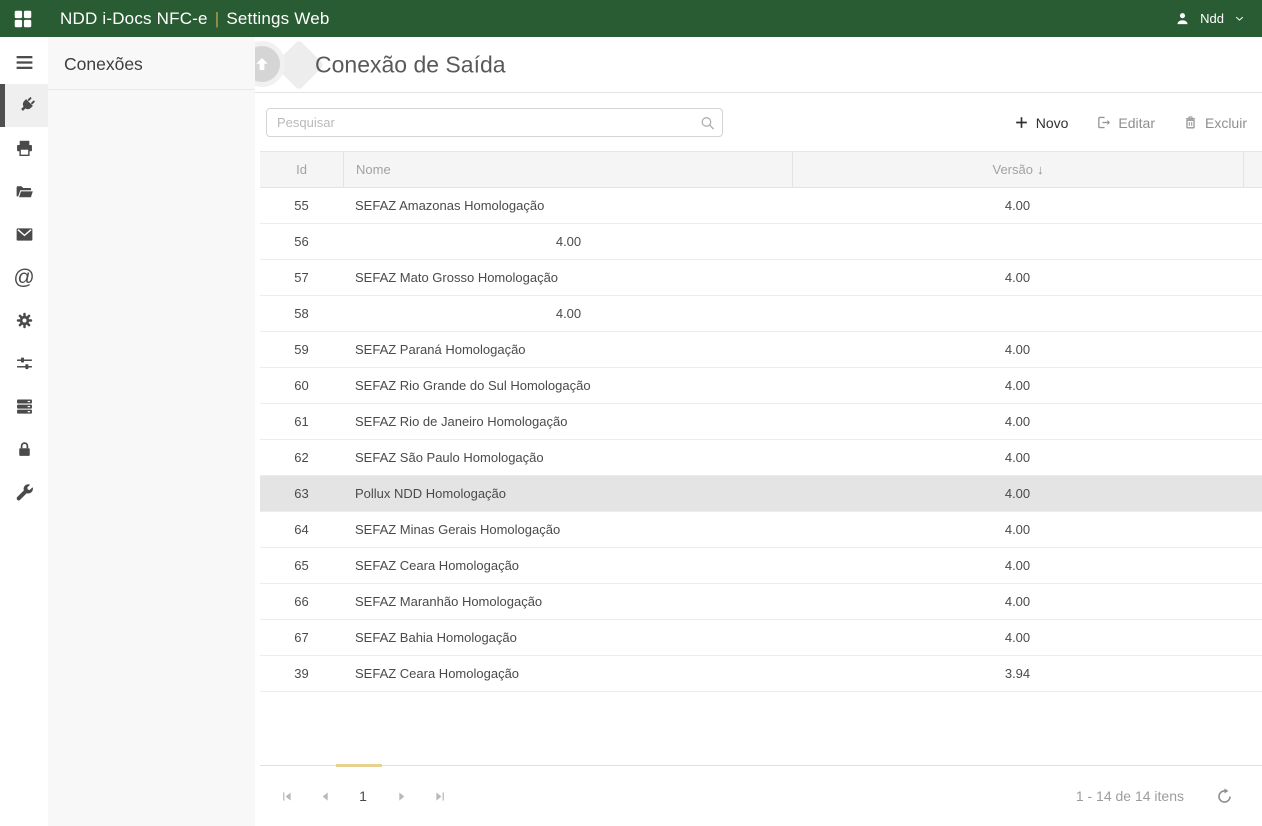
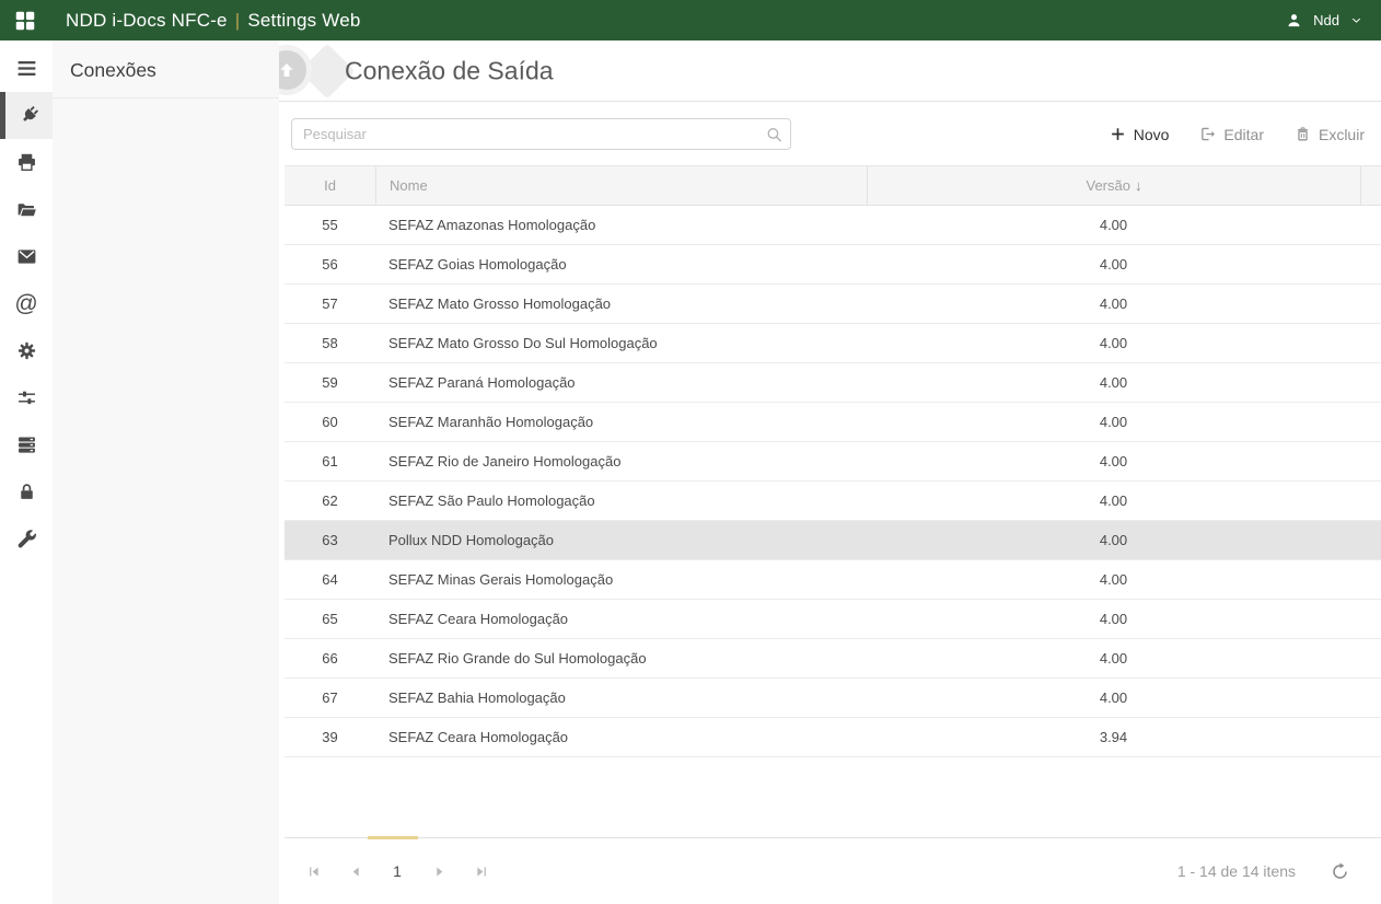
  NDD i-Docs NFC-e
  |
  Settings Web
  Ndd
  @
  Conexões
  Conexão de Saída
  Pesquisar
  Novo
  Editar
  Excluir
  Id
  Nome
  Versão
  ↓
  55
  SEFAZ Amazonas Homologação
  4.00
  56
+ SEFAZ Goias Homologação
  4.00
  57
  SEFAZ Mato Grosso Homologação
  4.00
  58
+ SEFAZ Mato Grosso Do Sul Homologação
  4.00
  59
  SEFAZ Paraná Homologação
  4.00
  60
- SEFAZ Rio Grande do Sul Homologação
+ SEFAZ Maranhão Homologação
  4.00
  61
  SEFAZ Rio de Janeiro Homologação
  4.00
  62
  SEFAZ São Paulo Homologação
  4.00
  63
  Pollux NDD Homologação
  4.00
  64
  SEFAZ Minas Gerais Homologação
  4.00
  65
  SEFAZ Ceara Homologação
  4.00
  66
- SEFAZ Maranhão Homologação
+ SEFAZ Rio Grande do Sul Homologação
  4.00
  67
  SEFAZ Bahia Homologação
  4.00
  39
  SEFAZ Ceara Homologação
  3.94
  1
  1 - 14 de 14 itens
